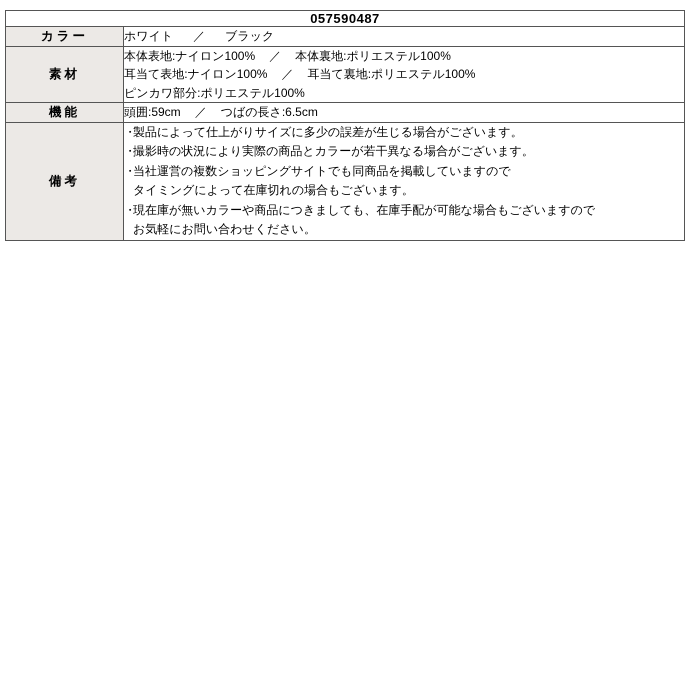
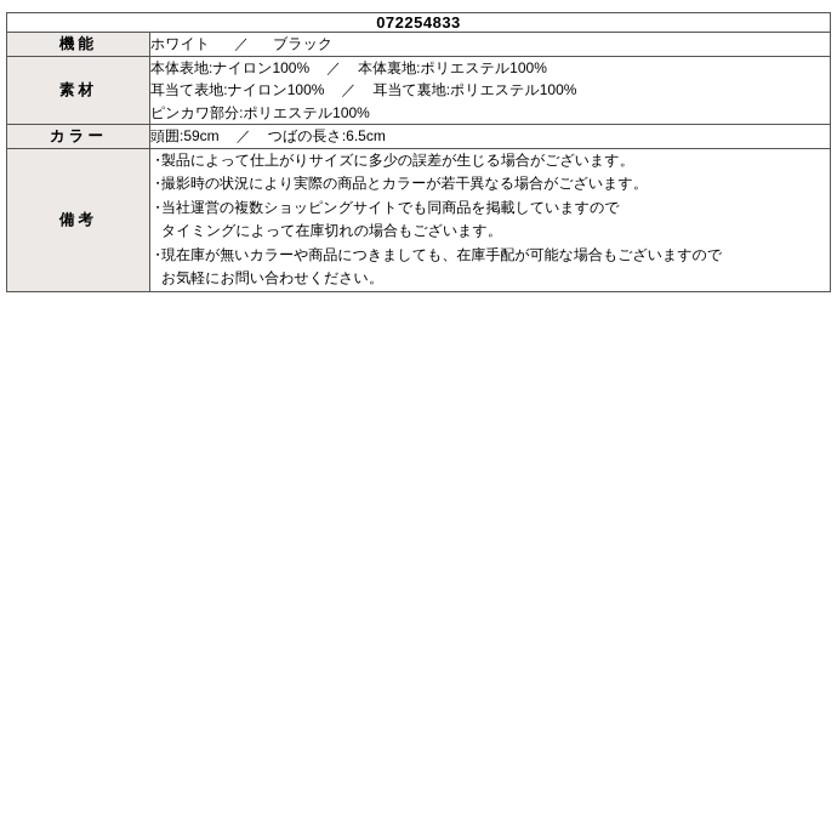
- 057590487
+ 072254833
- カラー	ホワイト ／ ブラック
+ 機能	ホワイト ／ ブラック
  素材	本体表地:ナイロン100% ／ 本体裏地:ポリエステル100% 耳当て表地:ナイロン100% ／ 耳当て裏地:ポリエステル100% ピンカワ部分:ポリエステル100%
- 機能	頭囲:59cm ／ つばの長さ:6.5cm
+ カラー	頭囲:59cm ／ つばの長さ:6.5cm
  備考	・製品によって仕上がりサイズに多少の誤差が生じる場合がございます。 ・撮影時の状況により実際の商品とカラーが若干異なる場合がございます。 ・当社運営の複数ショッピングサイトでも同商品を掲載していますので タイミングによって在庫切れの場合もございます。 ・現在庫が無いカラーや商品につきましても、在庫手配が可能な場合もございますので お気軽にお問い合わせください。
